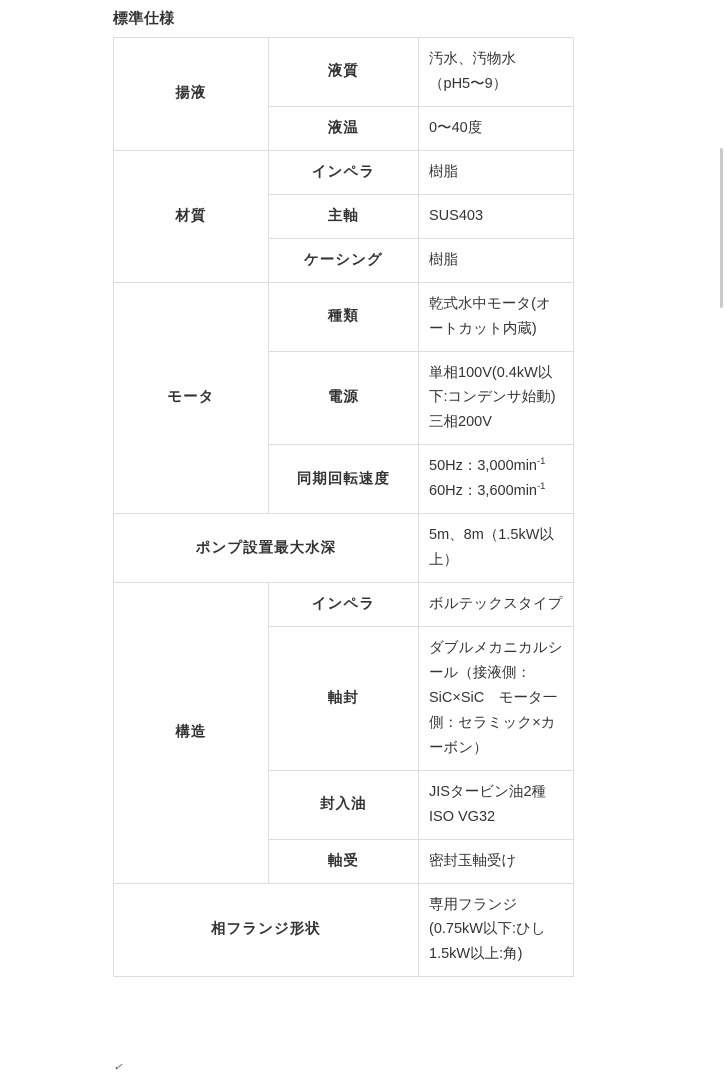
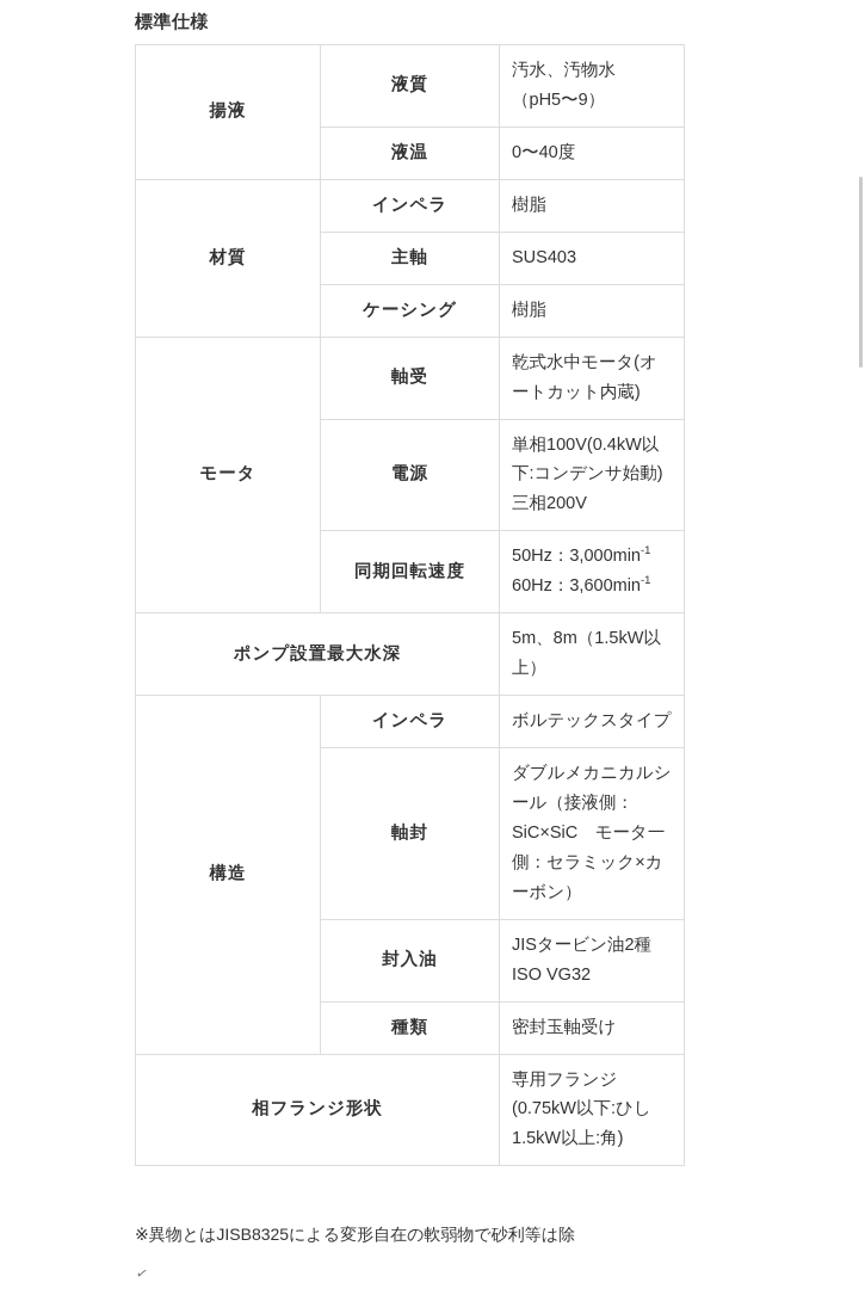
  標準仕様
  揚液	液質	汚水、汚物水（pH5〜9）
  液温	0〜40度
  材質	インペラ	樹脂
  主軸	SUS403
  ケーシング	樹脂
- モータ	種類	乾式水中モータ(オートカット内蔵)
+ モータ	軸受	乾式水中モータ(オートカット内蔵)
  電源	単相100V(0.4kW以下:コンデンサ始動) 三相200V
  同期回転速度	50Hz：3,000min-1 60Hz：3,600min-1
  ポンプ設置最大水深	5m、8m（1.5kW以上）
  構造	インペラ	ボルテックスタイプ
  軸封	ダブルメカニカルシール（接液側：SiC×SiC モータ一側：セラミック×カーボン）
  封入油	JISタービン油2種ISO VG32
- 軸受	密封玉軸受け
+ 種類	密封玉軸受け
  相フランジ形状	専用フランジ(0.75kW以下:ひし 1.5kW以上:角)
+ ※異物とはJISB8325による変形自在の軟弱物で砂利等は除
